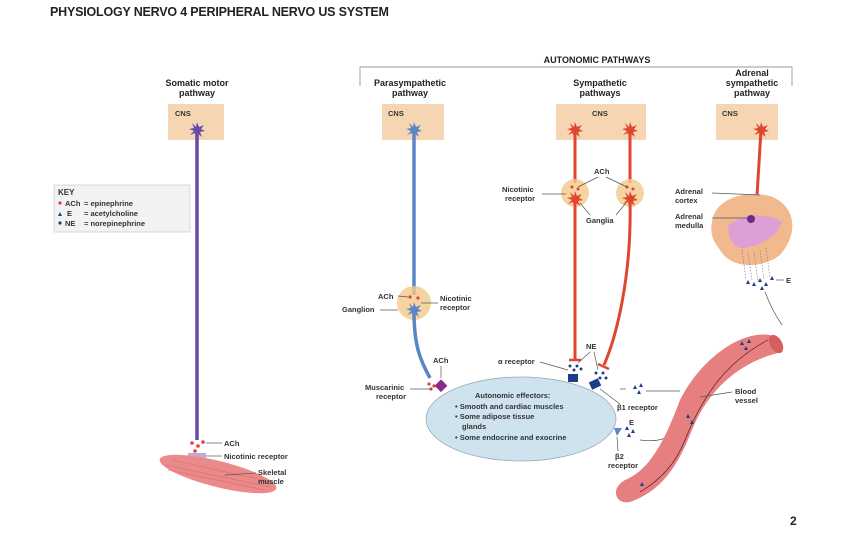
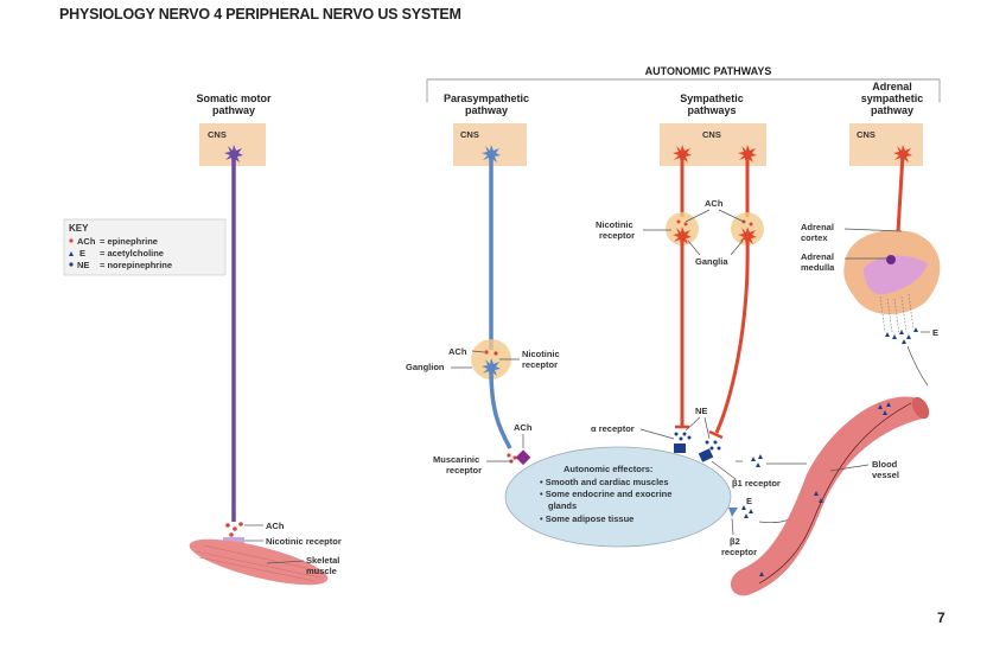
  PHYSIOLOGY NERVO 4 PERIPHERAL NERVO US SYSTEM
- 2
+ 7
  Somatic motor
  pathway
  CNS
  ACh
  Nicotinic receptor
  Skeletal
  muscle
  KEY
  ACh
  = epinephrine
  E
  = acetylcholine
  NE
  = norepinephrine
  AUTONOMIC PATHWAYS
  Parasympathetic
  pathway
  CNS
  ACh
  Ganglion
  Nicotinic
  receptor
  ACh
  Muscarinic
  receptor
  Sympathetic
  pathways
  CNS
  ACh
  Nicotinic
  receptor
  Ganglia
  NE
  α receptor
  β1 receptor
  E
  β2
  receptor
  Autonomic effectors:
  • Smooth and cardiac muscles
- • Some adipose tissue
+ • Some endocrine and exocrine
  glands
- • Some endocrine and exocrine
+ • Some adipose tissue
  Adrenal
  sympathetic
  pathway
  CNS
  Adrenal
  cortex
  Adrenal
  medulla
  E
  Blood
  vessel
